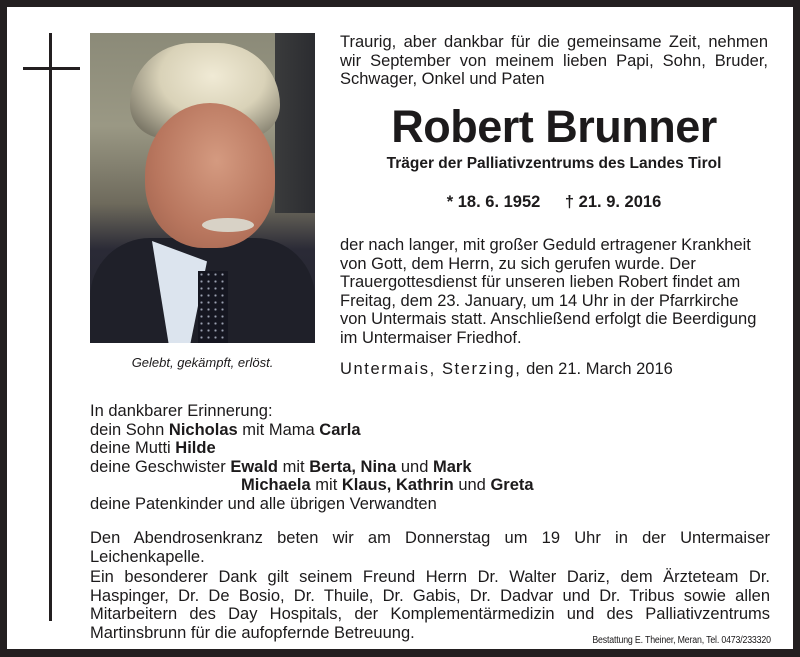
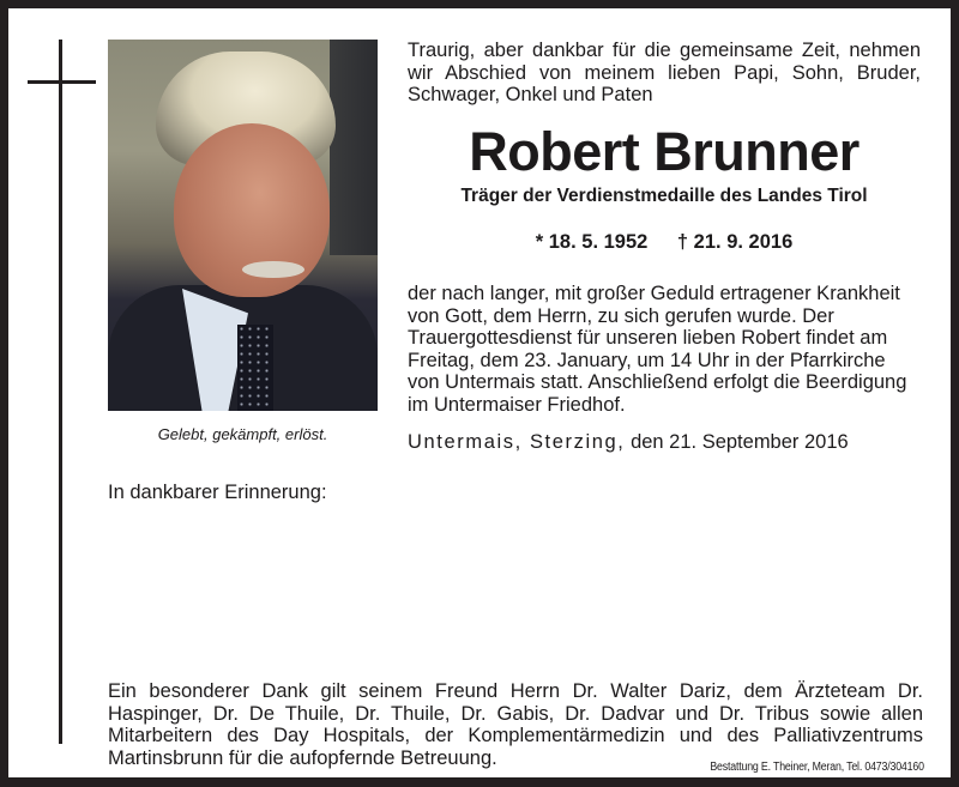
  Gelebt, gekämpft, erlöst.
- Traurig, aber dankbar für die gemeinsame Zeit, nehmen wir September von meinem lieben Papi, Sohn, Bruder, Schwager, Onkel und Paten
+ Traurig, aber dankbar für die gemeinsame Zeit, nehmen wir Abschied von meinem lieben Papi, Sohn, Bruder, Schwager, Onkel und Paten
  Robert Brunner
- Träger der Palliativzentrums des Landes Tirol
+ Träger der Verdienstmedaille des Landes Tirol
- * 18. 6. 1952 † 21. 9. 2016
+ * 18. 5. 1952 † 21. 9. 2016
  der nach langer, mit großer Geduld ertragener Krankheit von Gott, dem Herrn, zu sich gerufen wurde. Der Trauergottesdienst für unseren lieben Robert findet am Freitag, dem 23. January, um 14 Uhr in der Pfarrkirche von Untermais statt. Anschließend erfolgt die Beerdigung im Untermaiser Friedhof.
- Untermais, Sterzing, den 21. March 2016
+ Untermais, Sterzing, den 21. September 2016
  In dankbarer Erinnerung:
- dein Sohn Nicholas mit Mama Carla
- deine Mutti Hilde
- deine Geschwister Ewald mit Berta, Nina und Mark
- Michaela mit Klaus, Kathrin und Greta
- deine Patenkinder und alle übrigen Verwandten
- Den Abendrosenkranz beten wir am Donnerstag um 19 Uhr in der Untermaiser Leichenkapelle.
- Ein besonderer Dank gilt seinem Freund Herrn Dr. Walter Dariz, dem Ärzteteam Dr. Haspinger, Dr. De Bosio, Dr. Thuile, Dr. Gabis, Dr. Dadvar und Dr. Tribus sowie allen Mitarbeitern des Day Hospitals, der Komplementärmedizin und des Palliativzentrums Martinsbrunn für die aufopfernde Betreuung.
+ Ein besonderer Dank gilt seinem Freund Herrn Dr. Walter Dariz, dem Ärzteteam Dr. Haspinger, Dr. De Thuile, Dr. Thuile, Dr. Gabis, Dr. Dadvar und Dr. Tribus sowie allen Mitarbeitern des Day Hospitals, der Komplementärmedizin und des Palliativzentrums Martinsbrunn für die aufopfernde Betreuung.
- Bestattung E. Theiner, Meran, Tel. 0473/233320
+ Bestattung E. Theiner, Meran, Tel. 0473/304160
